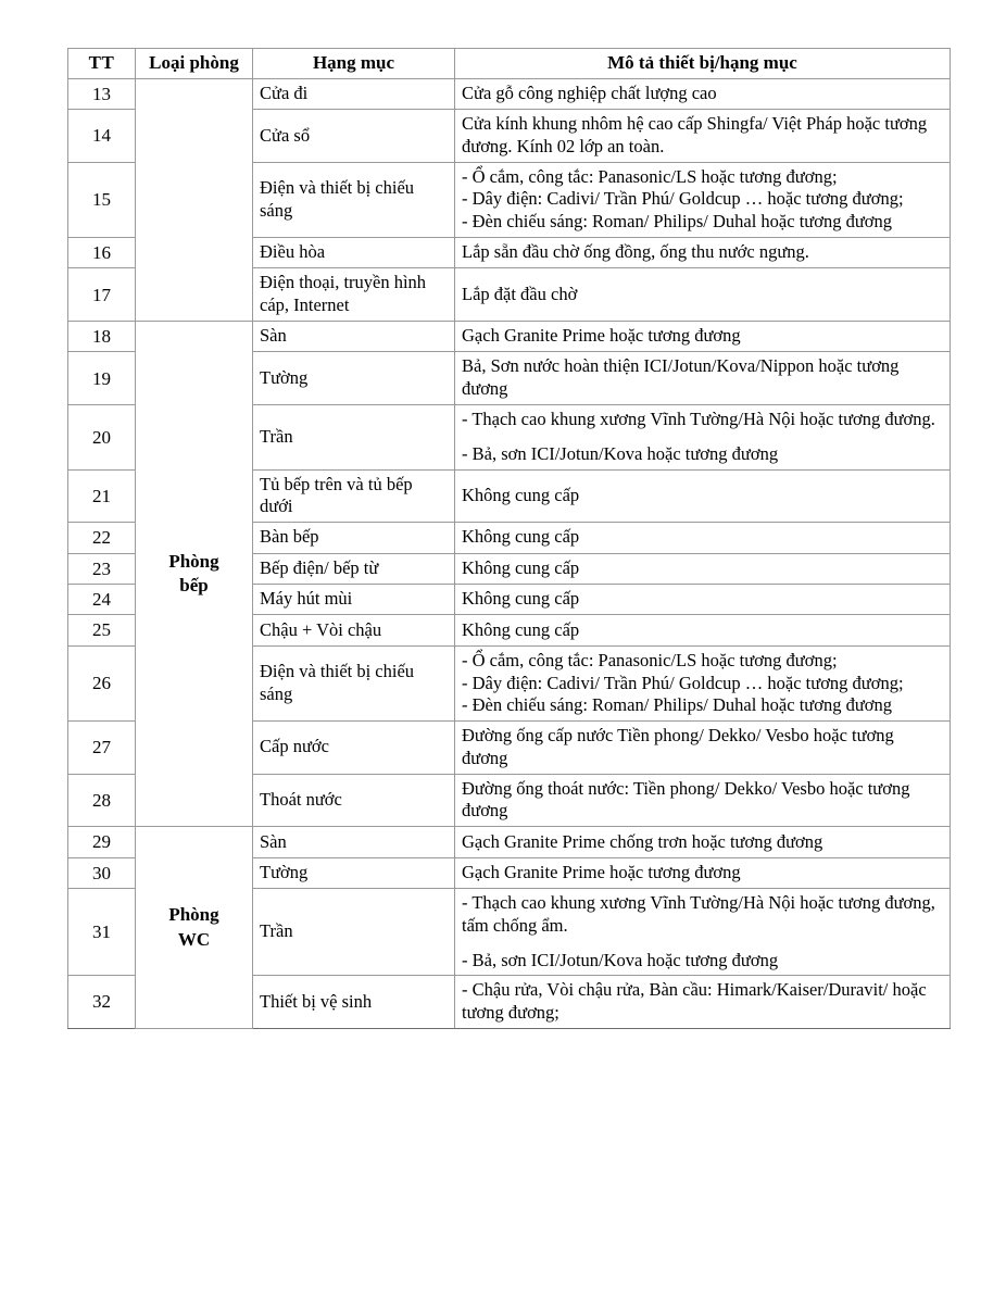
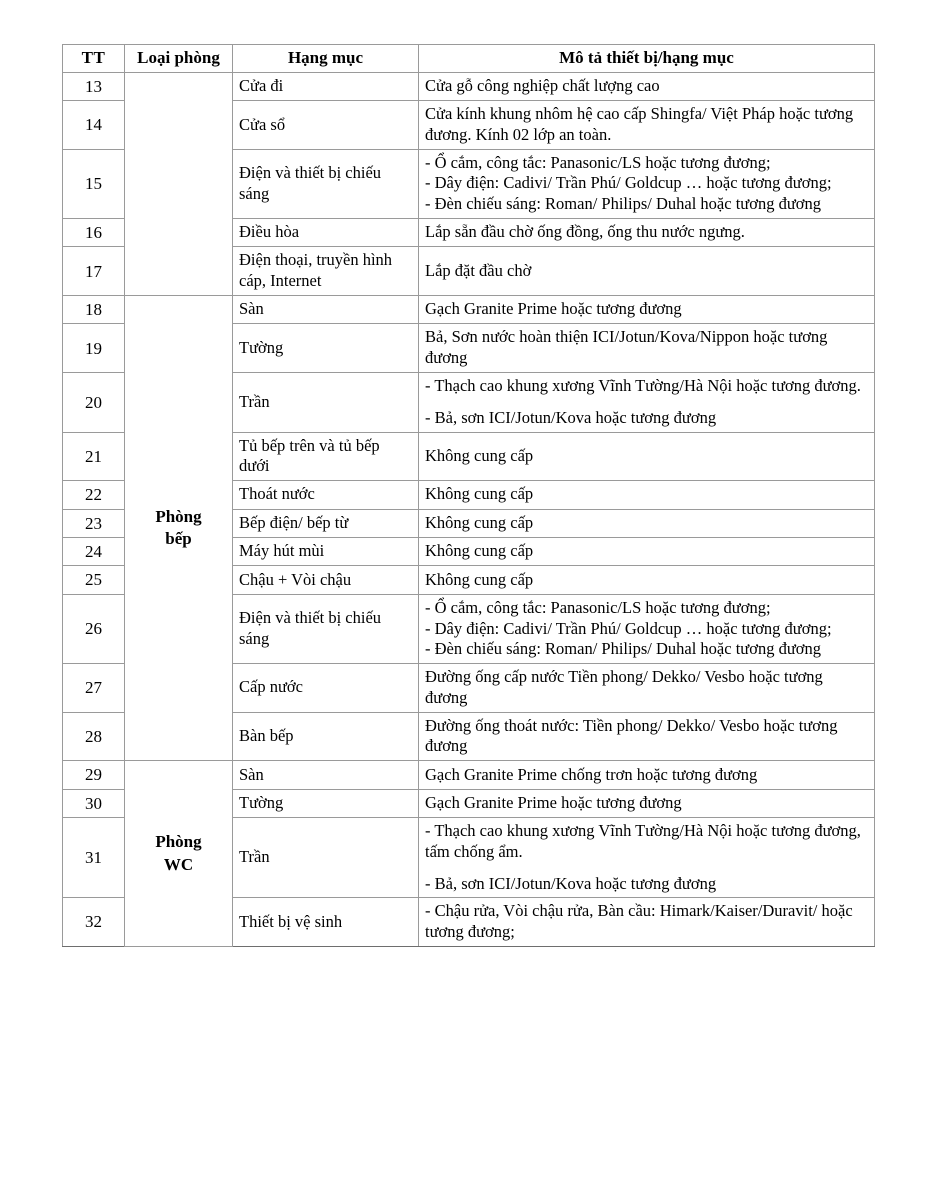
  TT	Loại phòng	Hạng mục	Mô tả thiết bị/hạng mục
  13		Cửa đi	Cửa gỗ công nghiệp chất lượng cao
  14	Cửa sổ	Cửa kính khung nhôm hệ cao cấp Shingfa/ Việt Pháp hoặc tương đương. Kính 02 lớp an toàn.
  15	Điện và thiết bị chiếu sáng	- Ổ cắm, công tắc: Panasonic/LS hoặc tương đương;- Dây điện: Cadivi/ Trần Phú/ Goldcup … hoặc tương đương;- Đèn chiếu sáng: Roman/ Philips/ Duhal hoặc tương đương
  16	Điều hòa	Lắp sẵn đầu chờ ống đồng, ống thu nước ngưng.
  17	Điện thoại, truyền hình cáp, Internet	Lắp đặt đầu chờ
  18	Phòngbếp	Sàn	Gạch Granite Prime hoặc tương đương
  19	Tường	Bả, Sơn nước hoàn thiện ICI/Jotun/Kova/Nippon hoặc tương đương
  20	Trần	- Thạch cao khung xương Vĩnh Tường/Hà Nội hoặc tương đương.- Bả, sơn ICI/Jotun/Kova hoặc tương đương
  21	Tủ bếp trên và tủ bếp dưới	Không cung cấp
- 22	Bàn bếp	Không cung cấp
+ 22	Thoát nước	Không cung cấp
  23	Bếp điện/ bếp từ	Không cung cấp
  24	Máy hút mùi	Không cung cấp
  25	Chậu + Vòi chậu	Không cung cấp
  26	Điện và thiết bị chiếu sáng	- Ổ cắm, công tắc: Panasonic/LS hoặc tương đương;- Dây điện: Cadivi/ Trần Phú/ Goldcup … hoặc tương đương;- Đèn chiếu sáng: Roman/ Philips/ Duhal hoặc tương đương
  27	Cấp nước	Đường ống cấp nước Tiền phong/ Dekko/ Vesbo hoặc tương đương
- 28	Thoát nước	Đường ống thoát nước: Tiền phong/ Dekko/ Vesbo hoặc tương đương
+ 28	Bàn bếp	Đường ống thoát nước: Tiền phong/ Dekko/ Vesbo hoặc tương đương
  29	PhòngWC	Sàn	Gạch Granite Prime chống trơn hoặc tương đương
  30	Tường	Gạch Granite Prime hoặc tương đương
  31	Trần	- Thạch cao khung xương Vĩnh Tường/Hà Nội hoặc tương đương, tấm chống ẩm.- Bả, sơn ICI/Jotun/Kova hoặc tương đương
  32	Thiết bị vệ sinh	- Chậu rửa, Vòi chậu rửa, Bàn cầu: Himark/Kaiser/Duravit/ hoặc tương đương;
